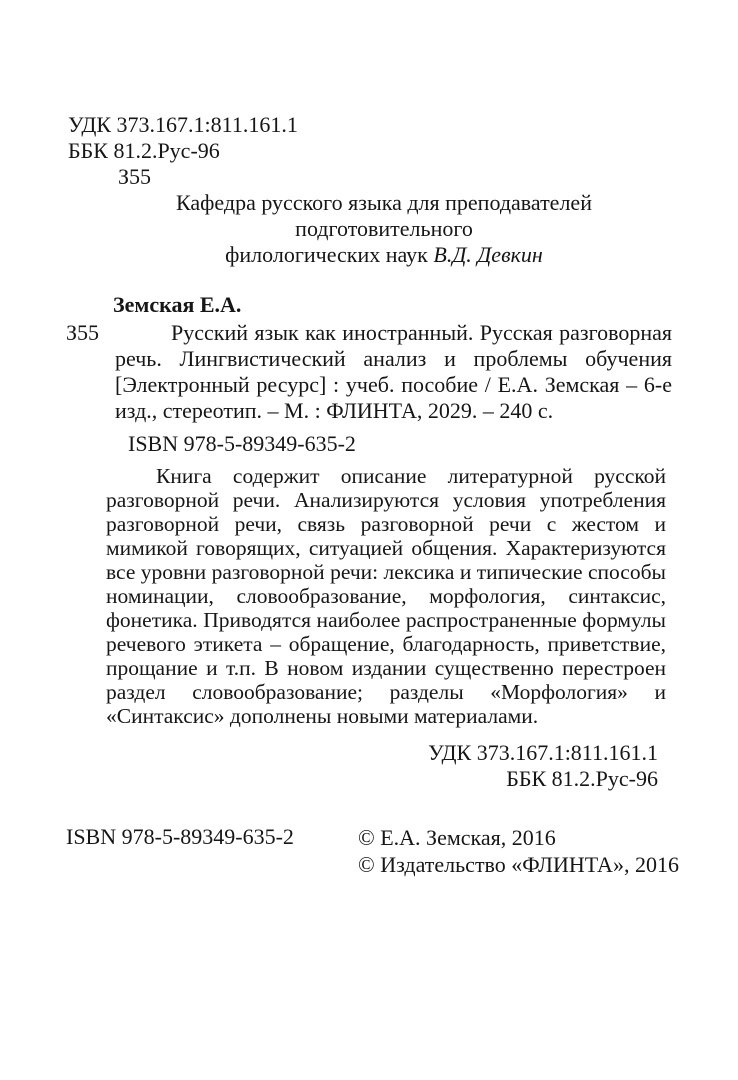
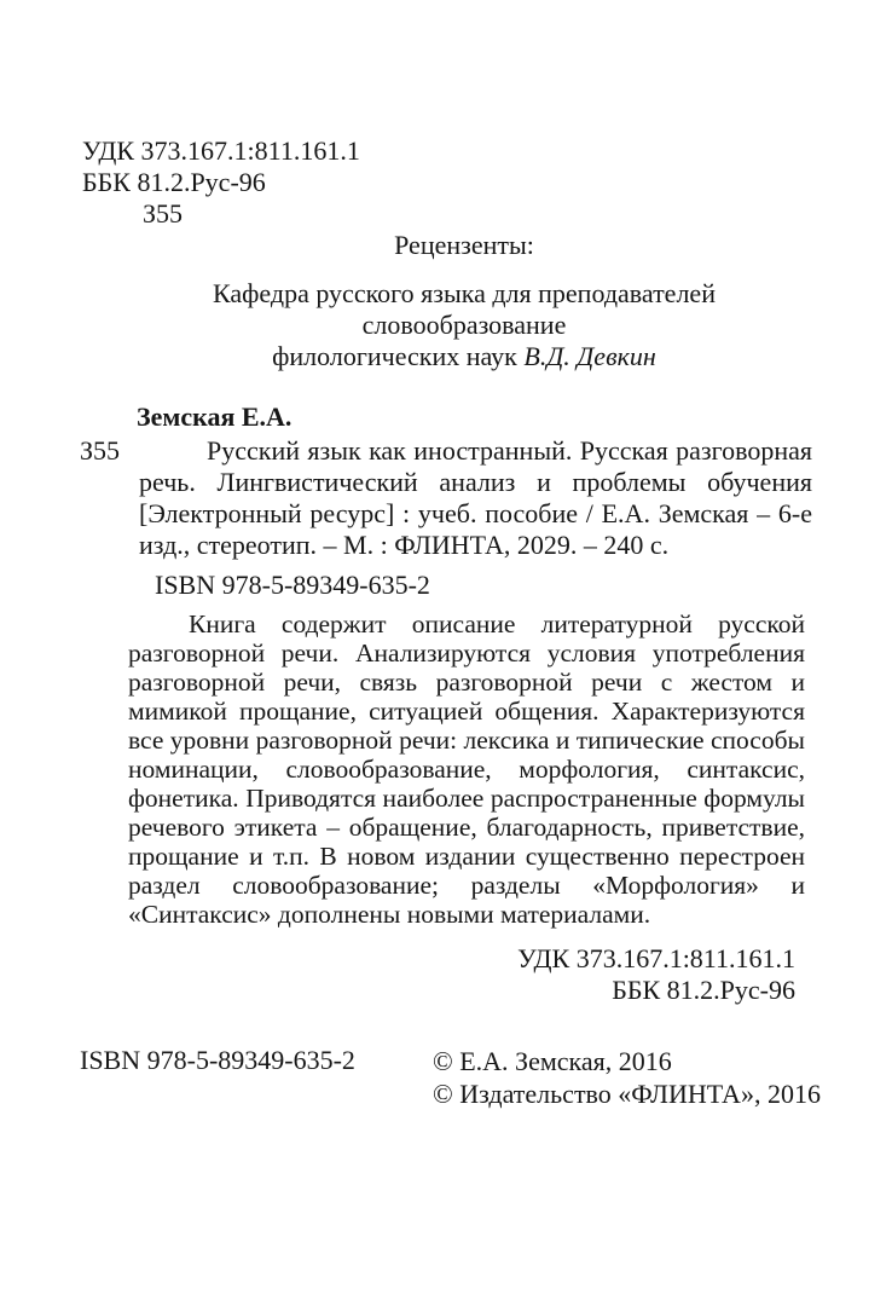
  УДК 373.167.1:811.161.1
  ББК 81.2.Рус-96
  З55
+ Рецензенты:
- Кафедра русского языка для преподавателей подготовительного
+ Кафедра русского языка для преподавателей словообразование
  филологических наук В.Д. Девкин
  Земская Е.А.
  З55
  Русский язык как иностранный. Русская разговорная речь. Лингвистический анализ и проблемы обучения [Электронный ресурс] : учеб. пособие / Е.А. Земская – 6-е изд., стереотип. – М. : ФЛИНТА, 2029. – 240 с.
  ISBN 978-5-89349-635-2
- Книга содержит описание литературной русской разговорной речи. Анализируются условия употребления разговорной речи, связь разговорной речи с жестом и мимикой говорящих, ситуацией общения. Характеризуются все уровни разговорной речи: лексика и типические способы номинации, словообразование, морфология, синтаксис, фонетика. Приводятся наиболее распространенные формулы речевого этикета – обращение, благодарность, приветствие, прощание и т.п. В новом издании существенно перестроен раздел словообразование; разделы «Морфология» и «Синтаксис» дополнены новыми материалами.
+ Книга содержит описание литературной русской разговорной речи. Анализируются условия употребления разговорной речи, связь разговорной речи с жестом и мимикой прощание, ситуацией общения. Характеризуются все уровни разговорной речи: лексика и типические способы номинации, словообразование, морфология, синтаксис, фонетика. Приводятся наиболее распространенные формулы речевого этикета – обращение, благодарность, приветствие, прощание и т.п. В новом издании существенно перестроен раздел словообразование; разделы «Морфология» и «Синтаксис» дополнены новыми материалами.
  УДК 373.167.1:811.161.1
  ББК 81.2.Рус-96
  ISBN 978-5-89349-635-2
  © Е.А. Земская, 2016
  © Издательство «ФЛИНТА», 2016
